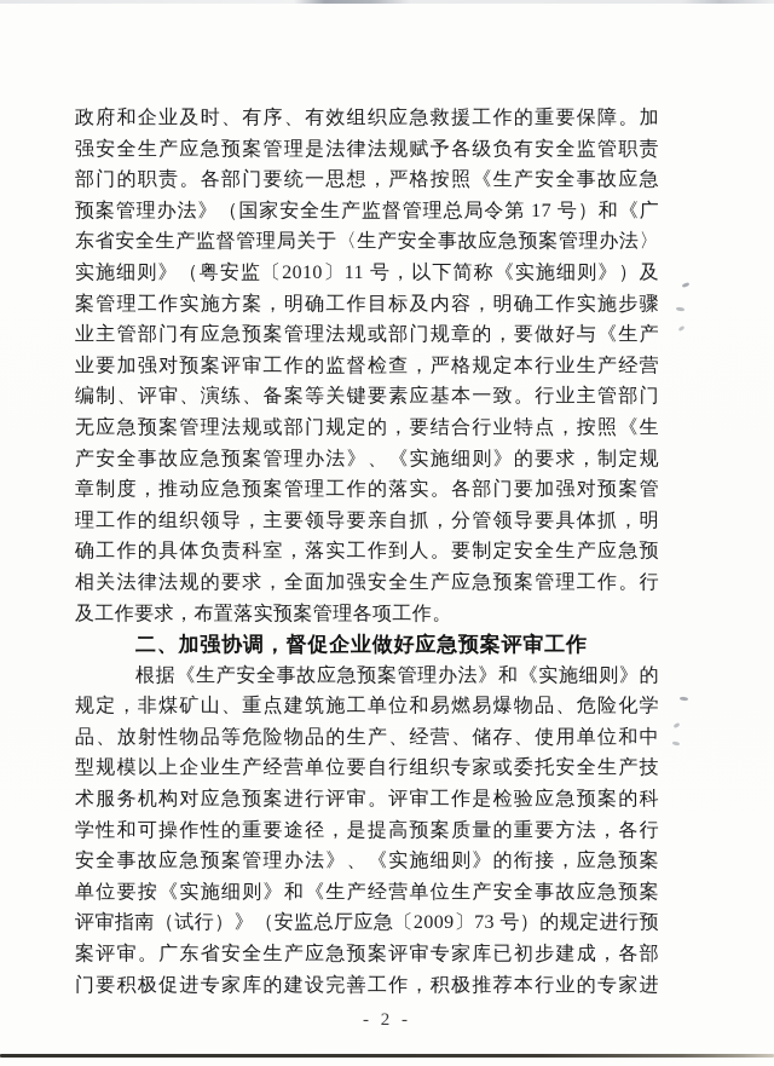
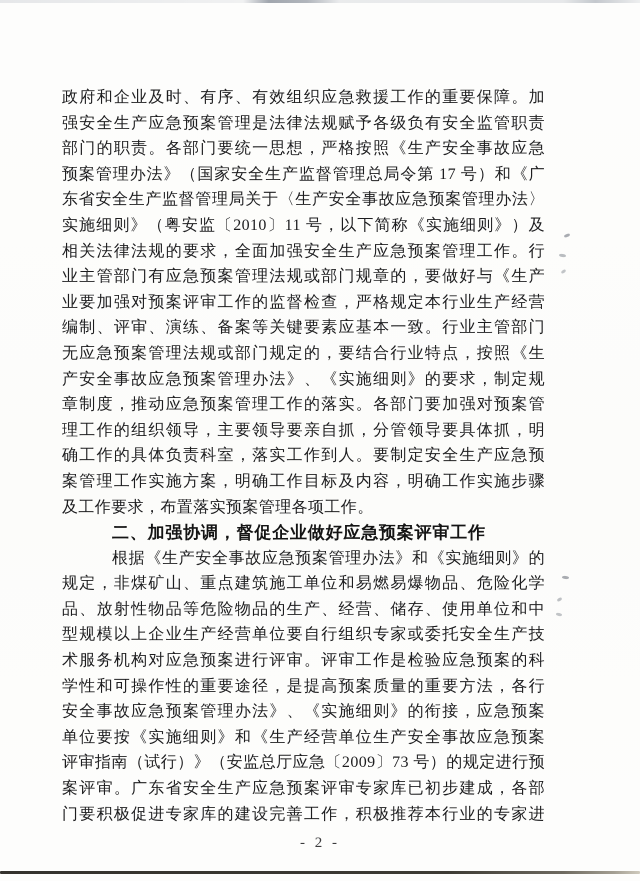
  政府和企业及时、有序、有效组织应急救援工作的重要保障。加
  强安全生产应急预案管理是法律法规赋予各级负有安全监管职责
  部门的职责。各部门要统一思想，严格按照《生产安全事故应急
  预案管理办法》（国家安全生产监督管理总局令第 17 号）和《广
  东省安全生产监督管理局关于〈生产安全事故应急预案管理办法〉
  实施细则》（粤安监〔2010〕11 号，以下简称《实施细则》）及
- 案管理工作实施方案，明确工作目标及内容，明确工作实施步骤
+ 相关法律法规的要求，全面加强安全生产应急预案管理工作。行
  业主管部门有应急预案管理法规或部门规章的，要做好与《生产
  业要加强对预案评审工作的监督检查，严格规定本行业生产经营
  编制、评审、演练、备案等关键要素应基本一致。行业主管部门
  无应急预案管理法规或部门规定的，要结合行业特点，按照《生
  产安全事故应急预案管理办法》、《实施细则》的要求，制定规
  章制度，推动应急预案管理工作的落实。各部门要加强对预案管
  理工作的组织领导，主要领导要亲自抓，分管领导要具体抓，明
  确工作的具体负责科室，落实工作到人。要制定安全生产应急预
- 相关法律法规的要求，全面加强安全生产应急预案管理工作。行
+ 案管理工作实施方案，明确工作目标及内容，明确工作实施步骤
  及工作要求，布置落实预案管理各项工作。
  二、加强协调，督促企业做好应急预案评审工作
  根据《生产安全事故应急预案管理办法》和《实施细则》的
  规定，非煤矿山、重点建筑施工单位和易燃易爆物品、危险化学
  品、放射性物品等危险物品的生产、经营、储存、使用单位和中
  型规模以上企业生产经营单位要自行组织专家或委托安全生产技
  术服务机构对应急预案进行评审。评审工作是检验应急预案的科
  学性和可操作性的重要途径，是提高预案质量的重要方法，各行
  安全事故应急预案管理办法》、《实施细则》的衔接，应急预案
  单位要按《实施细则》和《生产经营单位生产安全事故应急预案
  评审指南（试行）》（安监总厅应急〔2009〕73 号）的规定进行预
  案评审。广东省安全生产应急预案评审专家库已初步建成，各部
  门要积极促进专家库的建设完善工作，积极推荐本行业的专家进
  - 2 -
